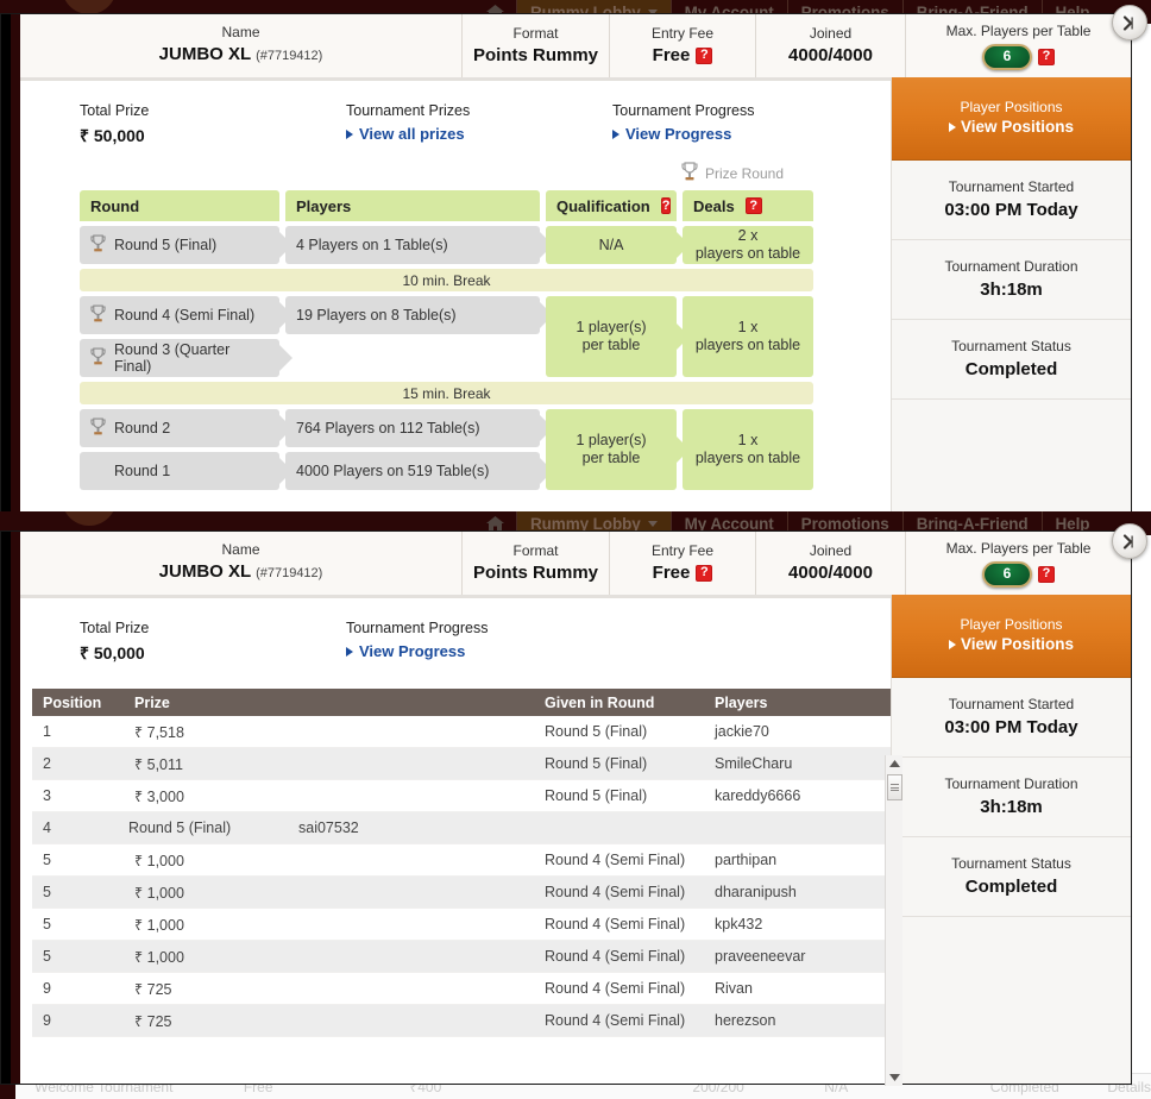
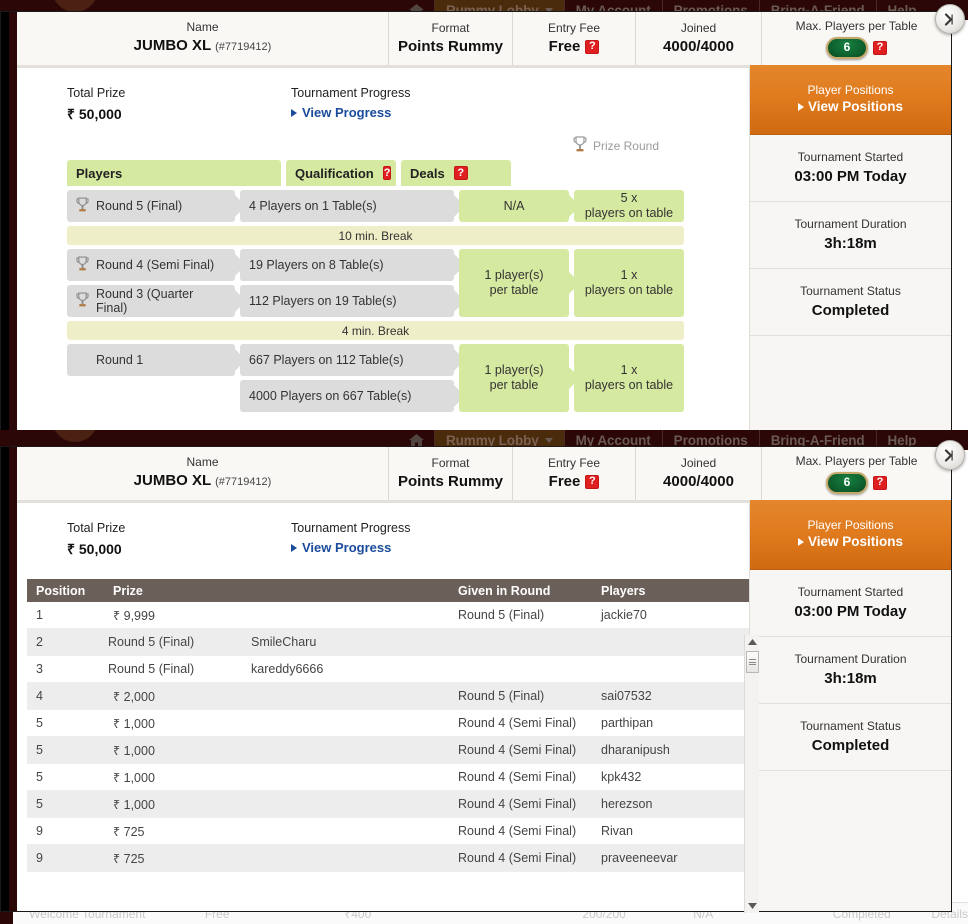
  Welcome Tournament
  Free
  ₹400
  200/200
  N/A
  Completed
  Details
  Rummy Lobby
  My Account
  Promotions
  Bring-A-Friend
  Help
  Name
  JUMBO XL (#7719412)
  Format
  Points Rummy
  Entry Fee
  Free
  ?
  Joined
  4000/4000
  Max. Players per Table
  6
  ?
  Total Prize
  ₹ 50,000
- Tournament Prizes
- View all prizes
  Tournament Progress
  View Progress
  Prize Round
- Round
  Players
  Qualification
  ?
  Deals
  ?
  Round 5 (Final)
  4 Players on 1 Table(s)
  N/A
- 2 x
+ 5 x
  players on table
  10 min. Break
  Round 4 (Semi Final)
  Round 3 (Quarter Final)
  19 Players on 8 Table(s)
+ 112 Players on 19 Table(s)
  1 player(s)
  per table
  1 x
  players on table
- 15 min. Break
+ 4 min. Break
- Round 2
  Round 1
- 764 Players on 112 Table(s)
+ 667 Players on 112 Table(s)
- 4000 Players on 519 Table(s)
+ 4000 Players on 667 Table(s)
  1 player(s)
  per table
  1 x
  players on table
  Player Positions
  View Positions
  Tournament Started
  03:00 PM Today
  Tournament Duration
  3h:18m
  Tournament Status
  Completed
  Rummy Lobby
  My Account
  Promotions
  Bring-A-Friend
  Help
  Name
  JUMBO XL (#7719412)
  Format
  Points Rummy
  Entry Fee
  Free
  ?
  Joined
  4000/4000
  Max. Players per Table
  6
  ?
  Total Prize
  ₹ 50,000
  Tournament Progress
  View Progress
  Position
  Prize
  Given in Round
  Players
  1
- ₹ 7,518
+ ₹ 9,999
  Round 5 (Final)
  jackie70
  2
- ₹ 5,011
  Round 5 (Final)
  SmileCharu
  3
- ₹ 3,000
  Round 5 (Final)
  kareddy6666
  4
+ ₹ 2,000
  Round 5 (Final)
  sai07532
  5
  ₹ 1,000
  Round 4 (Semi Final)
  parthipan
  5
  ₹ 1,000
  Round 4 (Semi Final)
  dharanipush
  5
  ₹ 1,000
  Round 4 (Semi Final)
  kpk432
  5
  ₹ 1,000
  Round 4 (Semi Final)
- praveeneevar
+ herezson
  9
  ₹ 725
  Round 4 (Semi Final)
  Rivan
  9
  ₹ 725
  Round 4 (Semi Final)
- herezson
+ praveeneevar
  Player Positions
  View Positions
  Tournament Started
  03:00 PM Today
  Tournament Duration
  3h:18m
  Tournament Status
  Completed
